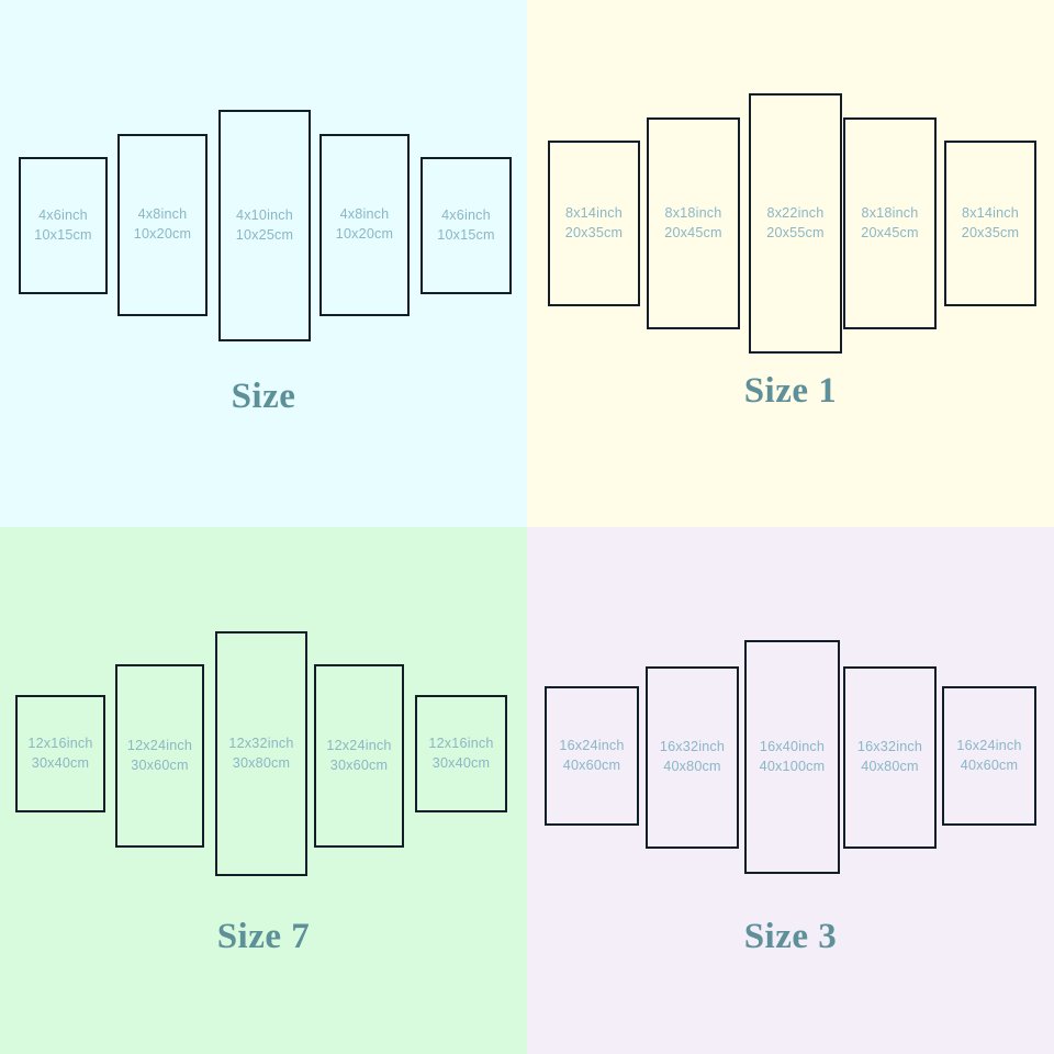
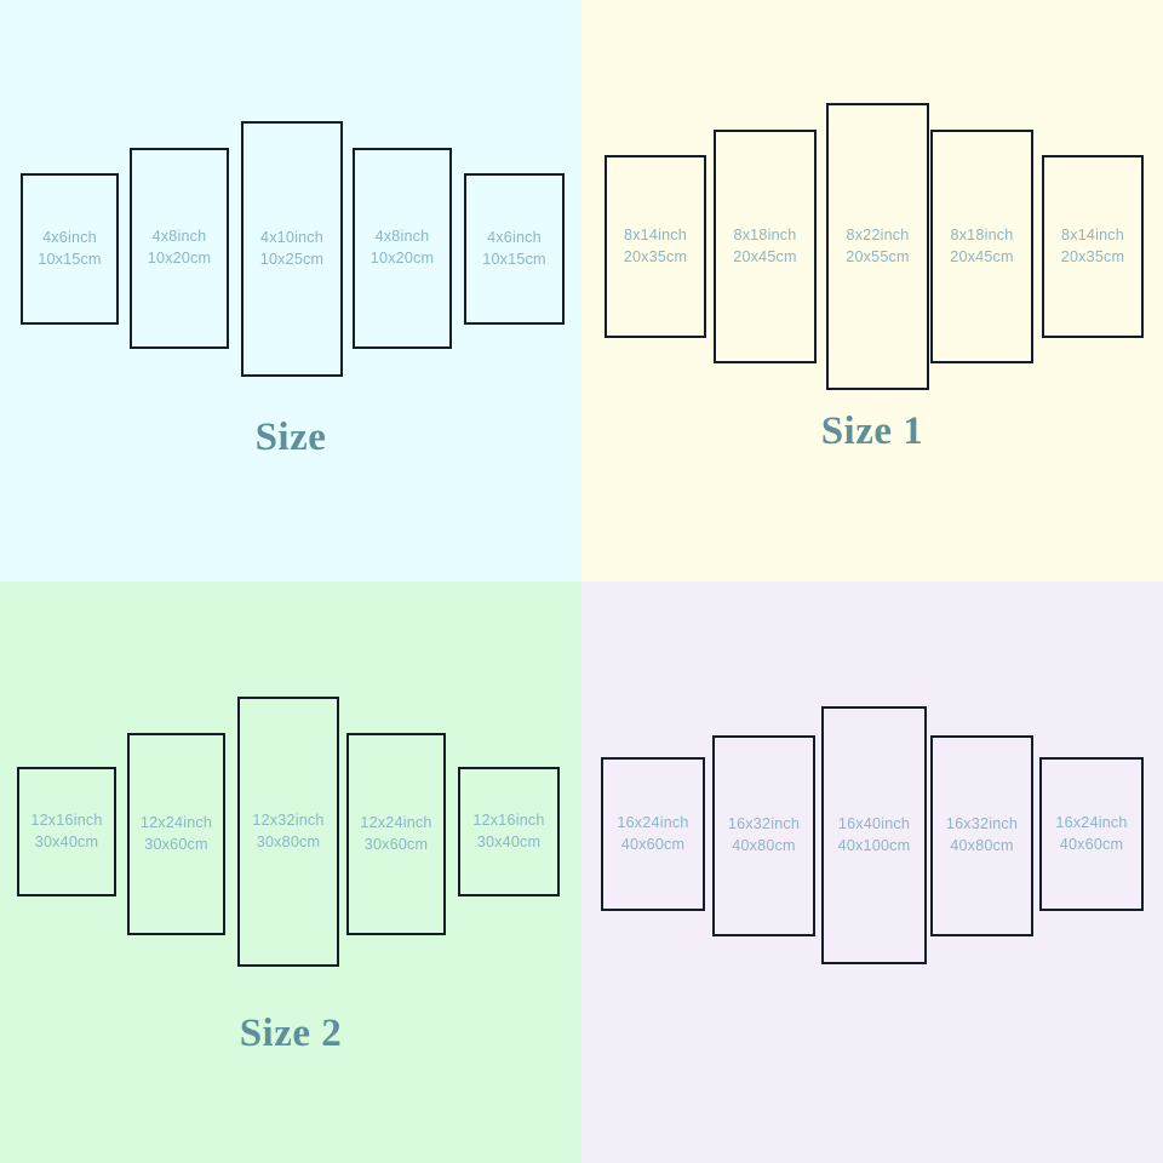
  4x6inch
  10x15cm
  4x8inch
  10x20cm
  4x10inch
  10x25cm
  4x8inch
  10x20cm
  4x6inch
  10x15cm
  Size
  8x14inch
  20x35cm
  8x18inch
  20x45cm
  8x22inch
  20x55cm
  8x18inch
  20x45cm
  8x14inch
  20x35cm
  Size 1
  12x16inch
  30x40cm
  12x24inch
  30x60cm
  12x32inch
  30x80cm
  12x24inch
  30x60cm
  12x16inch
  30x40cm
- Size 7
+ Size 2
  16x24inch
  40x60cm
  16x32inch
  40x80cm
  16x40inch
  40x100cm
  16x32inch
  40x80cm
  16x24inch
  40x60cm
- Size 3
